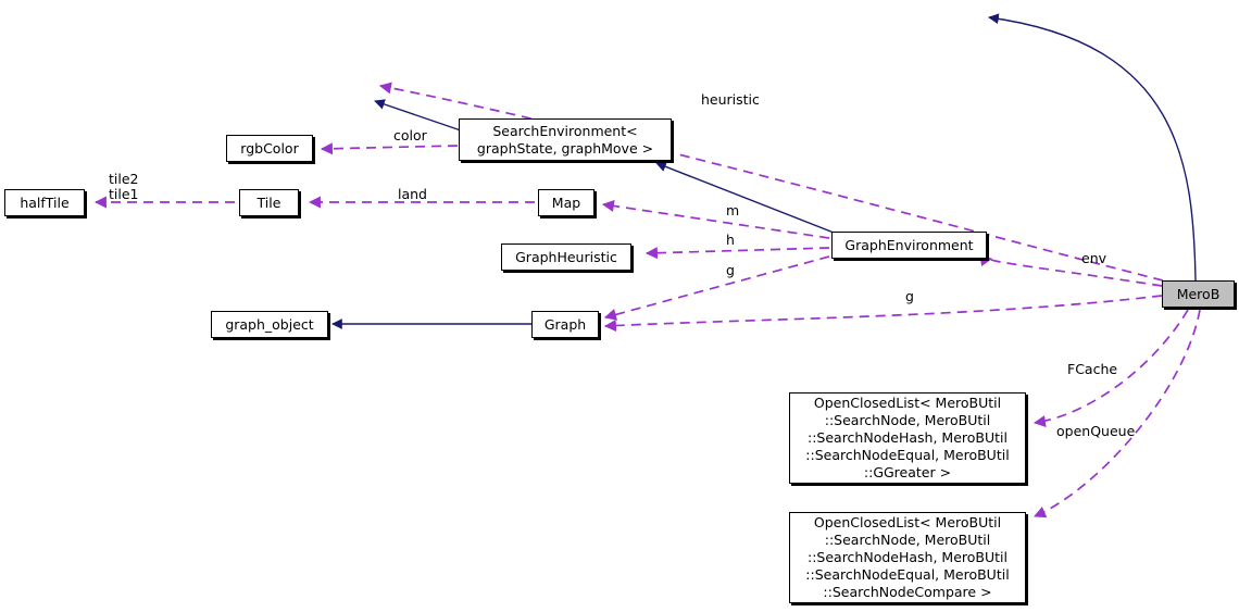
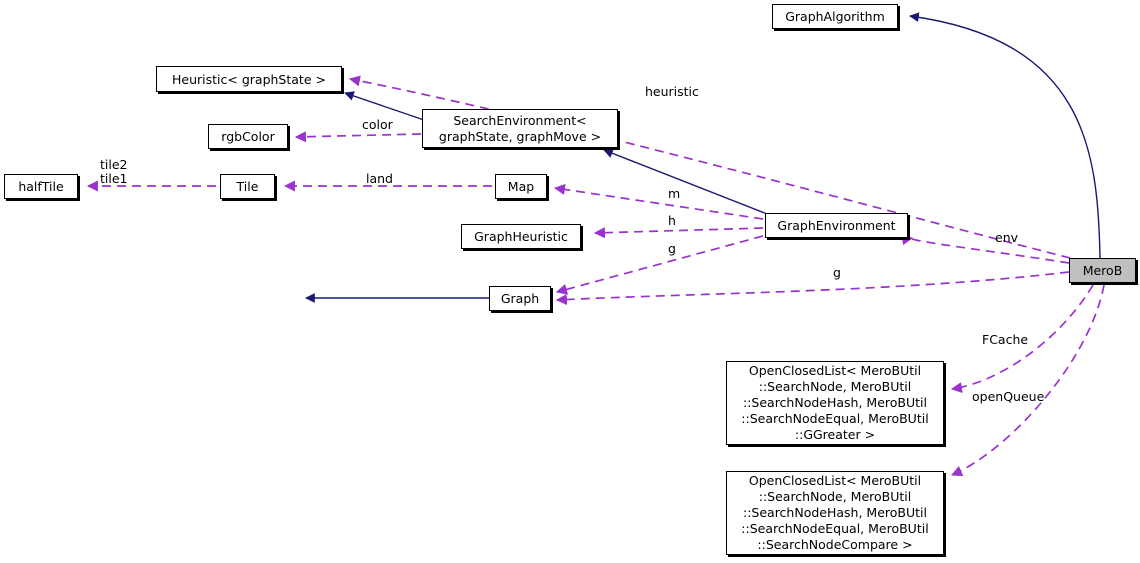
+ GraphAlgorithm
+ Heuristic< graphState >
  rgbColor
  SearchEnvironment<
  graphState, graphMove >
  halfTile
  Tile
  Map
  GraphHeuristic
  GraphEnvironment
- graph_object
  Graph
  MeroB
  OpenClosedList< MeroBUtil
  ::SearchNode, MeroBUtil
  ::SearchNodeHash, MeroBUtil
  ::SearchNodeEqual, MeroBUtil
  ::GGreater >
  OpenClosedList< MeroBUtil
  ::SearchNode, MeroBUtil
  ::SearchNodeHash, MeroBUtil
  ::SearchNodeEqual, MeroBUtil
  ::SearchNodeCompare >
  heuristic
  color
  tile2
  tile1
  land
  m
  h
  g
  env
  g
  FCache
  openQueue
